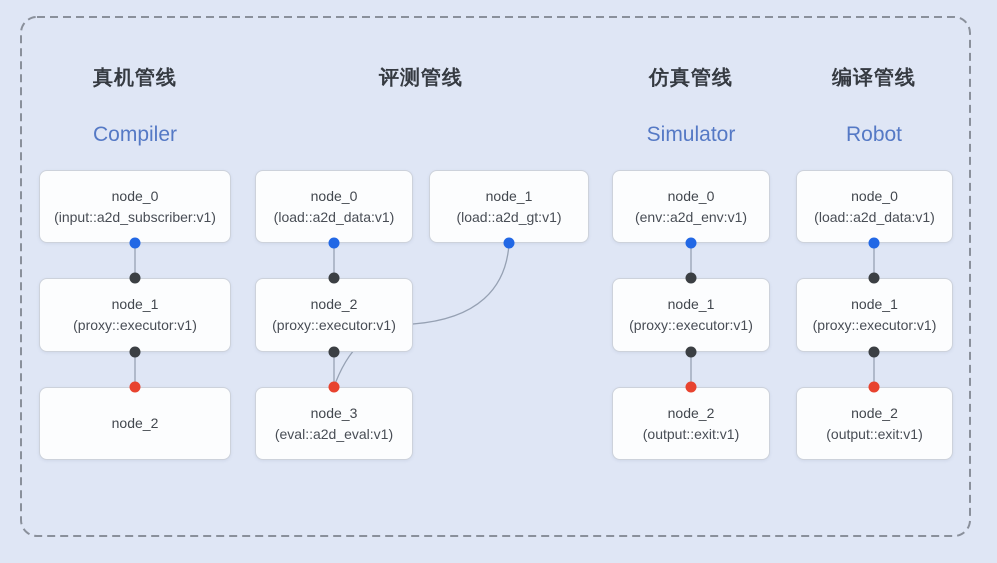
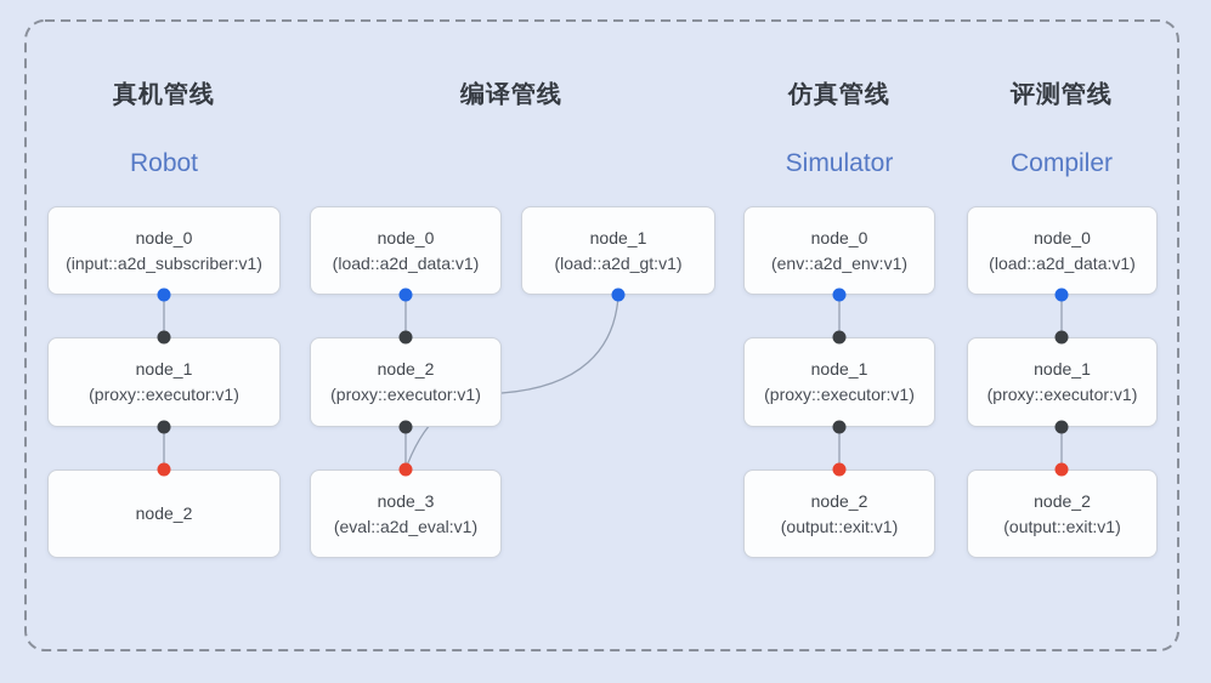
  真机管线
- Compiler
+ Robot
- 评测管线
+ 编译管线
  仿真管线
  Simulator
- 编译管线
+ 评测管线
- Robot
+ Compiler
  node_0
  (input::a2d_subscriber:v1)
  node_1
  (proxy::executor:v1)
  node_2
  node_0
  (load::a2d_data:v1)
  node_1
  (load::a2d_gt:v1)
  node_2
  (proxy::executor:v1)
  node_3
  (eval::a2d_eval:v1)
  node_0
  (env::a2d_env:v1)
  node_1
  (proxy::executor:v1)
  node_2
  (output::exit:v1)
  node_0
  (load::a2d_data:v1)
  node_1
  (proxy::executor:v1)
  node_2
  (output::exit:v1)
